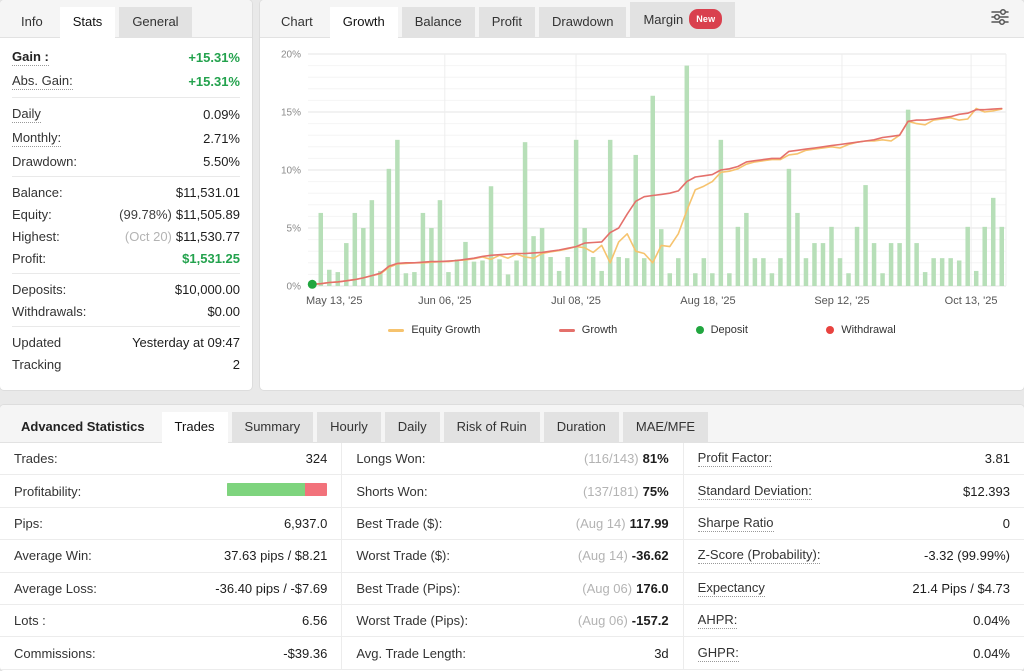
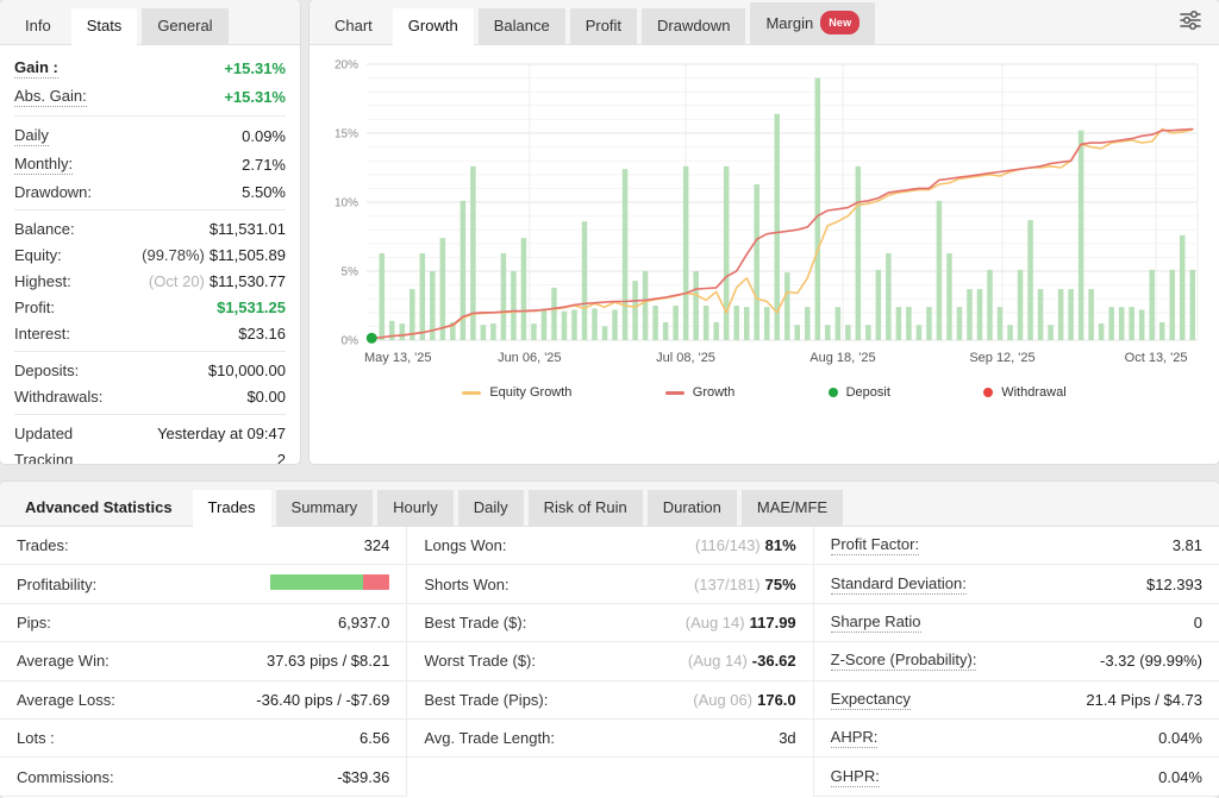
  Info
  Stats
  General
  Gain :
  +15.31%
  Abs. Gain:
  +15.31%
  Daily
  0.09%
  Monthly:
  2.71%
  Drawdown:
  5.50%
  Balance:
  $11,531.01
  Equity:
  (99.78%) $11,505.89
  Highest:
  (Oct 20) $11,530.77
  Profit:
  $1,531.25
+ Interest:
+ $23.16
  Deposits:
  $10,000.00
  Withdrawals:
  $0.00
  Updated
  Yesterday at 09:47
  Tracking
  2
  Chart
  Growth
  Balance
  Profit
  Drawdown
  Margin
  New
  0%
  5%
  10%
  15%
  20%
  May 13, '25
  Jun 06, '25
  Jul 08, '25
  Aug 18, '25
  Sep 12, '25
  Oct 13, '25
  Equity Growth
  Growth
  Deposit
  Withdrawal
  Advanced Statistics
  Trades
  Summary
  Hourly
  Daily
  Risk of Ruin
  Duration
  MAE/MFE
  Trades:
  324
  Profitability:
  Pips:
  6,937.0
  Average Win:
  37.63 pips / $8.21
  Average Loss:
  -36.40 pips / -$7.69
  Lots :
  6.56
  Commissions:
  -$39.36
  Longs Won:
  (116/143) 81%
  Shorts Won:
  (137/181) 75%
  Best Trade ($):
  (Aug 14) 117.99
  Worst Trade ($):
  (Aug 14) -36.62
  Best Trade (Pips):
  (Aug 06) 176.0
- Worst Trade (Pips):
- (Aug 06) -157.2
  Avg. Trade Length:
  3d
  Profit Factor:
  3.81
  Standard Deviation:
  $12.393
  Sharpe Ratio
  0
  Z-Score (Probability):
  -3.32 (99.99%)
  Expectancy
  21.4 Pips / $4.73
  AHPR:
  0.04%
  GHPR:
  0.04%
